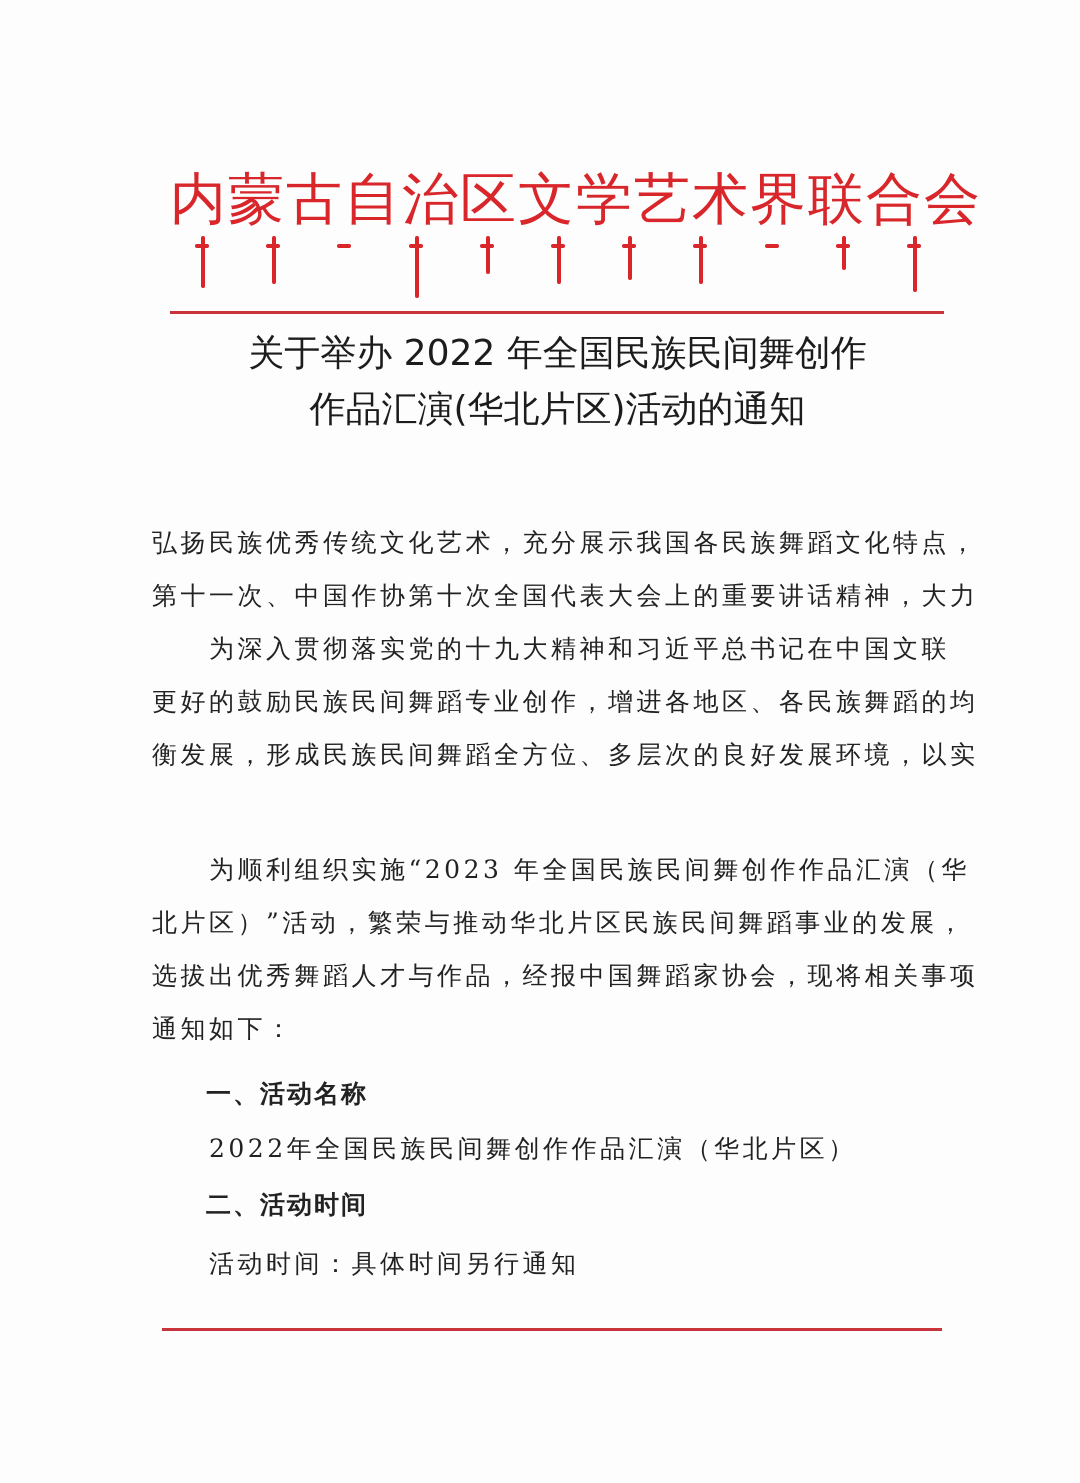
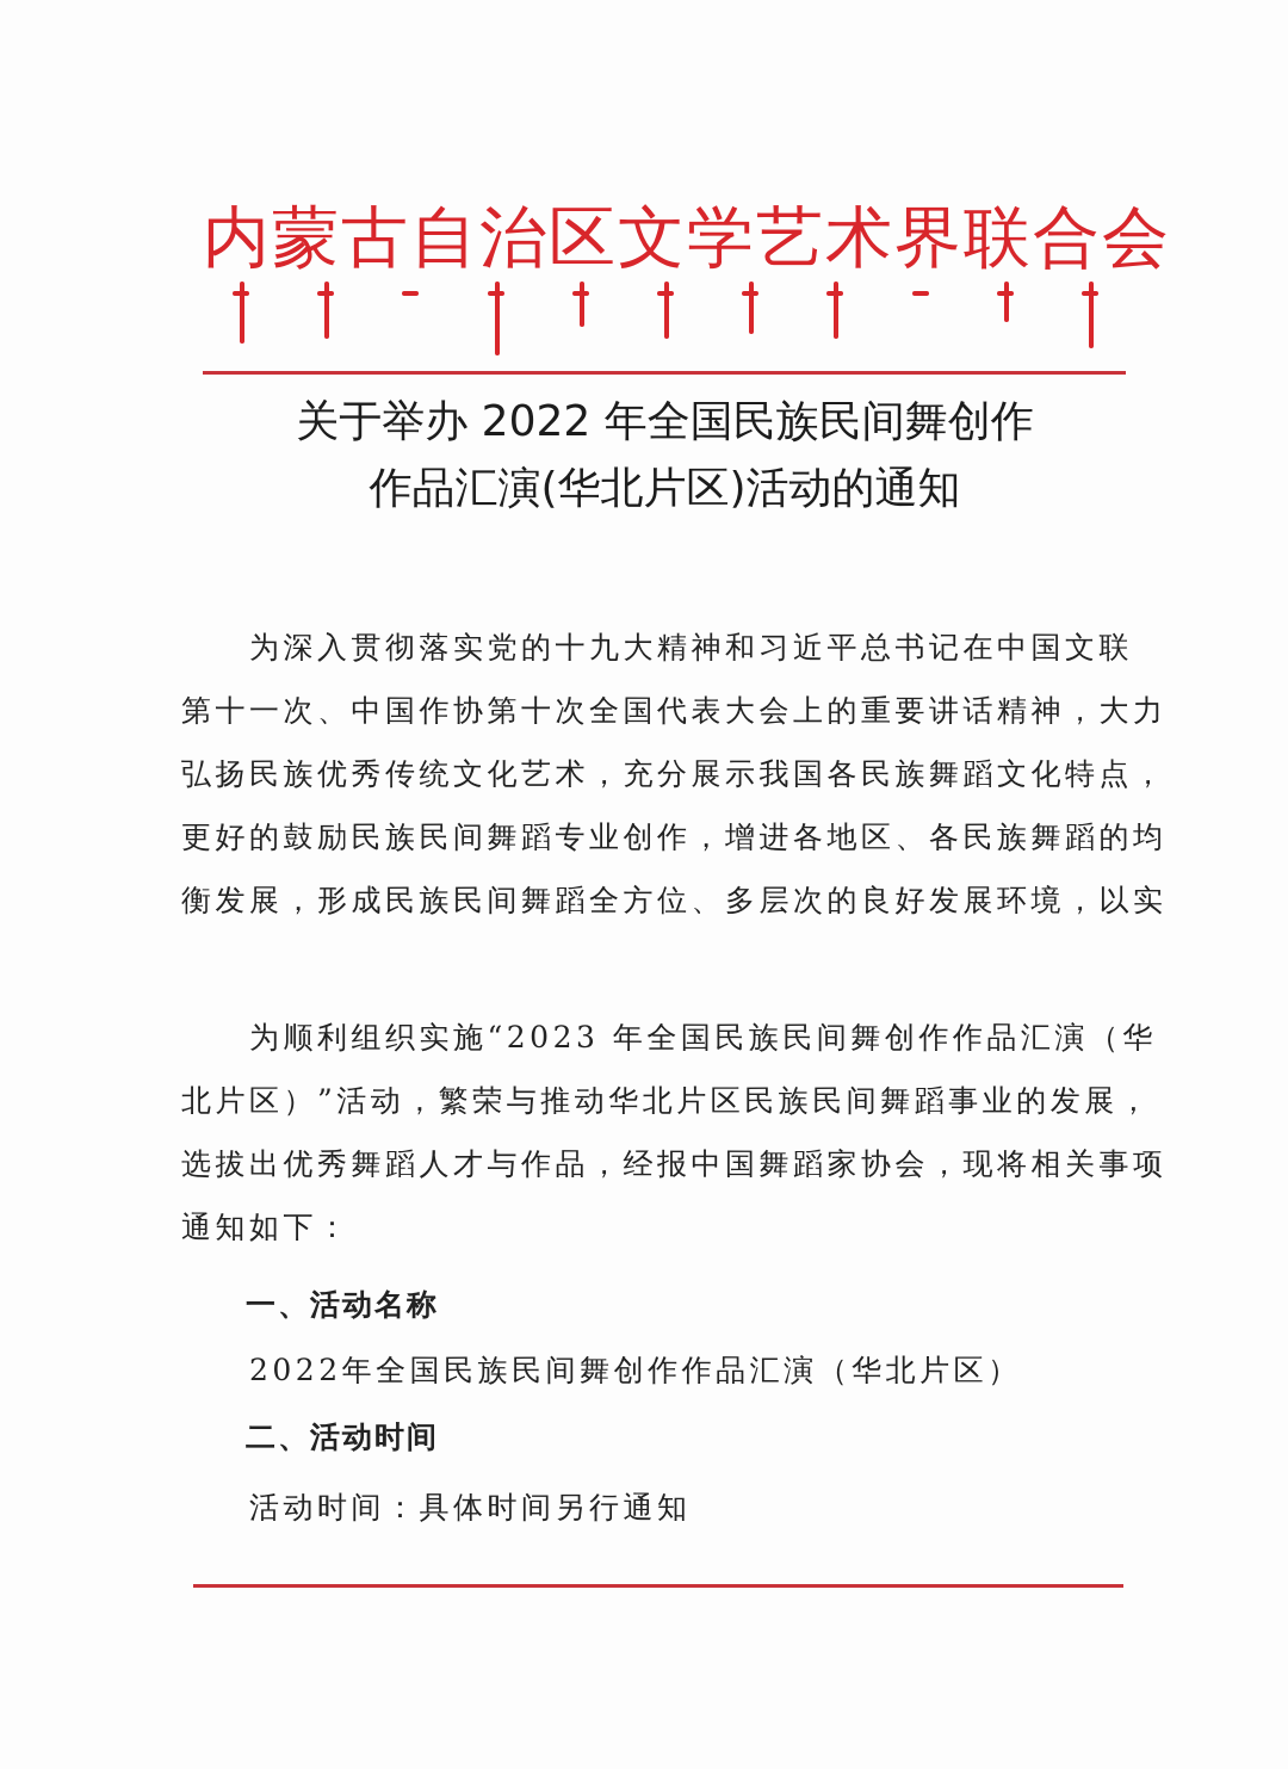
  内蒙古自治区文学艺术界联合会
  关于举办 2022 年全国民族民间舞创作
  作品汇演(华北片区)活动的通知
- 弘扬民族优秀传统文化艺术，充分展示我国各民族舞蹈文化特点，
+ 为深入贯彻落实党的十九大精神和习近平总书记在中国文联
  第十一次、中国作协第十次全国代表大会上的重要讲话精神，大力
- 为深入贯彻落实党的十九大精神和习近平总书记在中国文联
+ 弘扬民族优秀传统文化艺术，充分展示我国各民族舞蹈文化特点，
  更好的鼓励民族民间舞蹈专业创作，增进各地区、各民族舞蹈的均
  衡发展，形成民族民间舞蹈全方位、多层次的良好发展环境，以实
  为顺利组织实施“2023 年全国民族民间舞创作作品汇演（华
  北片区）”活动，繁荣与推动华北片区民族民间舞蹈事业的发展，
  选拔出优秀舞蹈人才与作品，经报中国舞蹈家协会，现将相关事项
  通知如下：
  一、活动名称
  2022年全国民族民间舞创作作品汇演（华北片区）
  二、活动时间
  活动时间：具体时间另行通知
